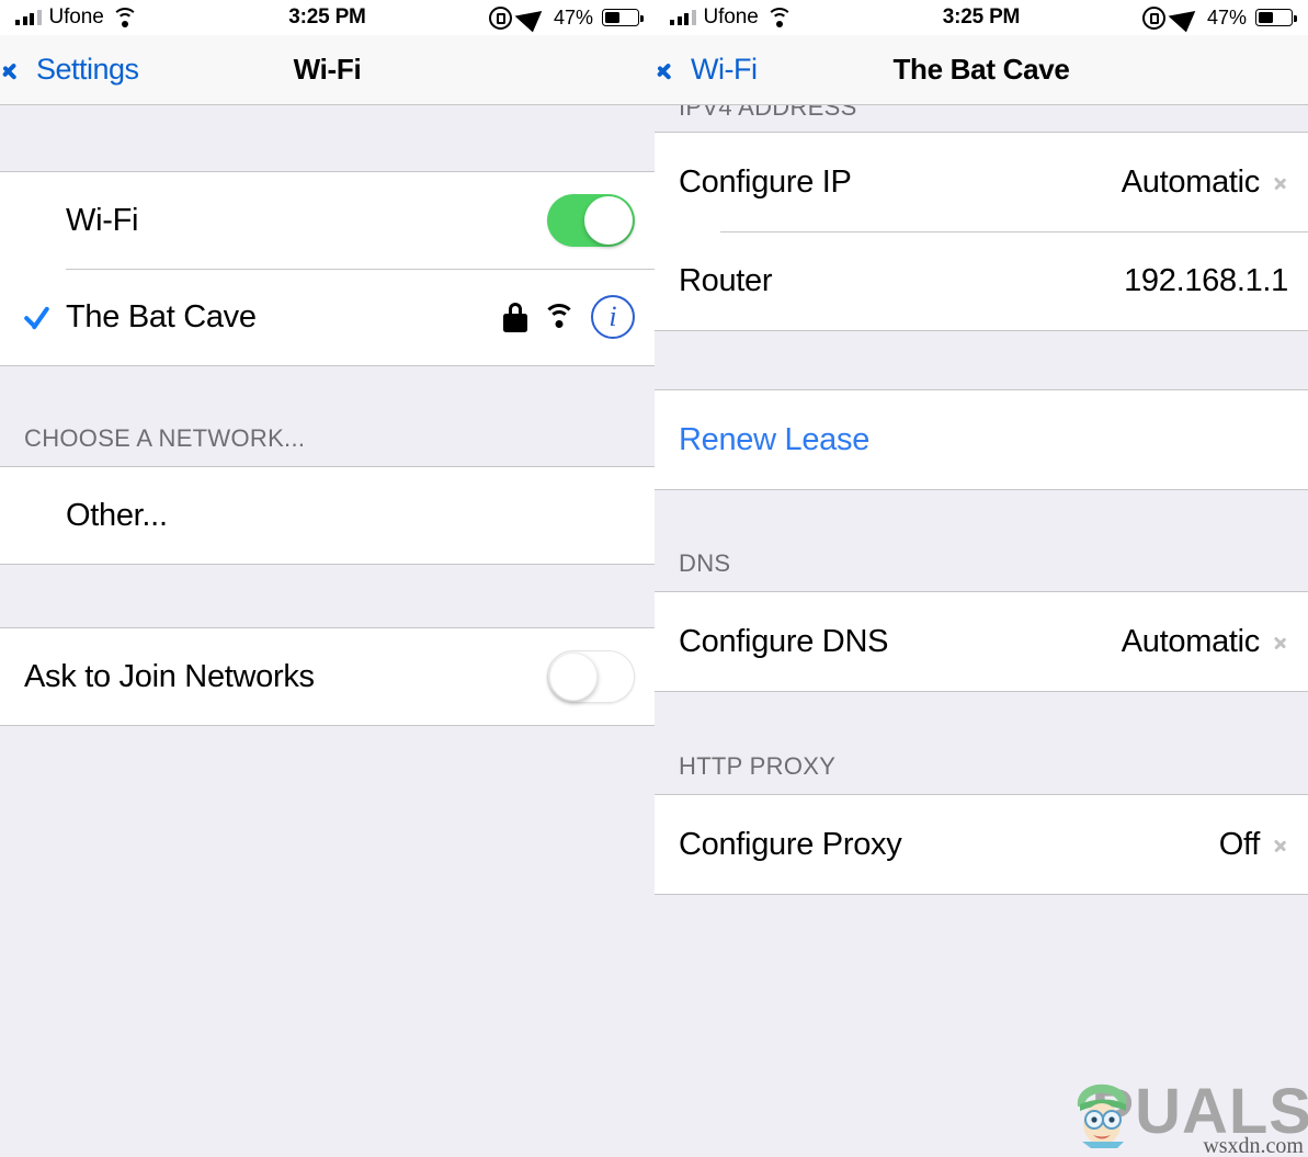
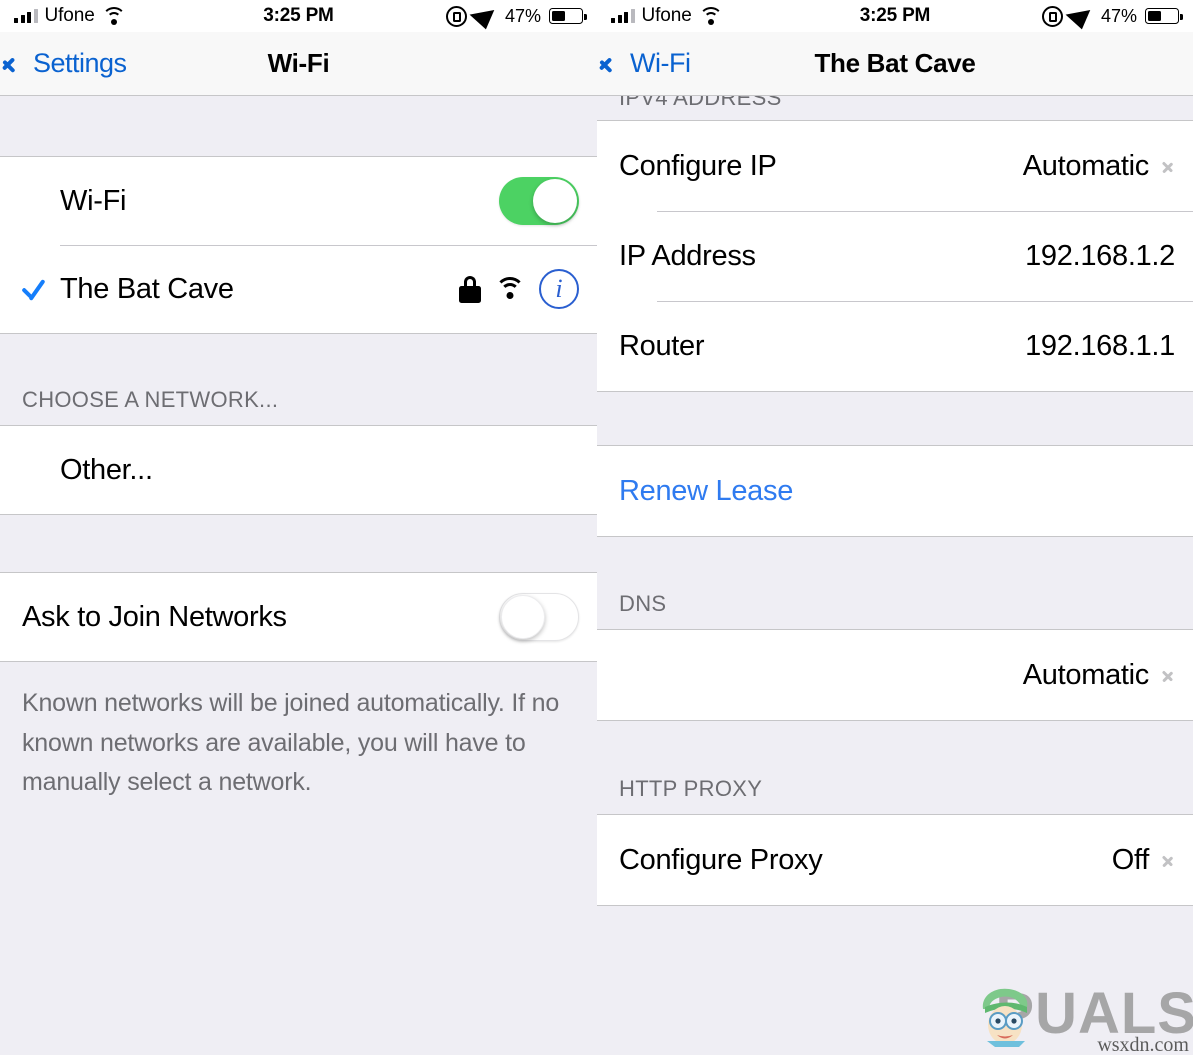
  Ufone
  3:25 PM
  47%
  Settings
  Wi-Fi
  Wi-Fi
  The Bat Cave
  i
  CHOOSE A NETWORK...
  Other...
  Ask to Join Networks
+ Known networks will be joined automatically. If no known networks are available, you will have to manually select a network.
  Ufone
  3:25 PM
  47%
  Wi-Fi
  The Bat Cave
  IPV4 ADDRESS
  Configure IP
  Automatic
+ IP Address
+ 192.168.1.2
  Router
  192.168.1.1
  Renew Lease
  DNS
- Configure DNS
  Automatic
  HTTP PROXY
  Configure Proxy
  Off
  UALS
  wsxdn.com
